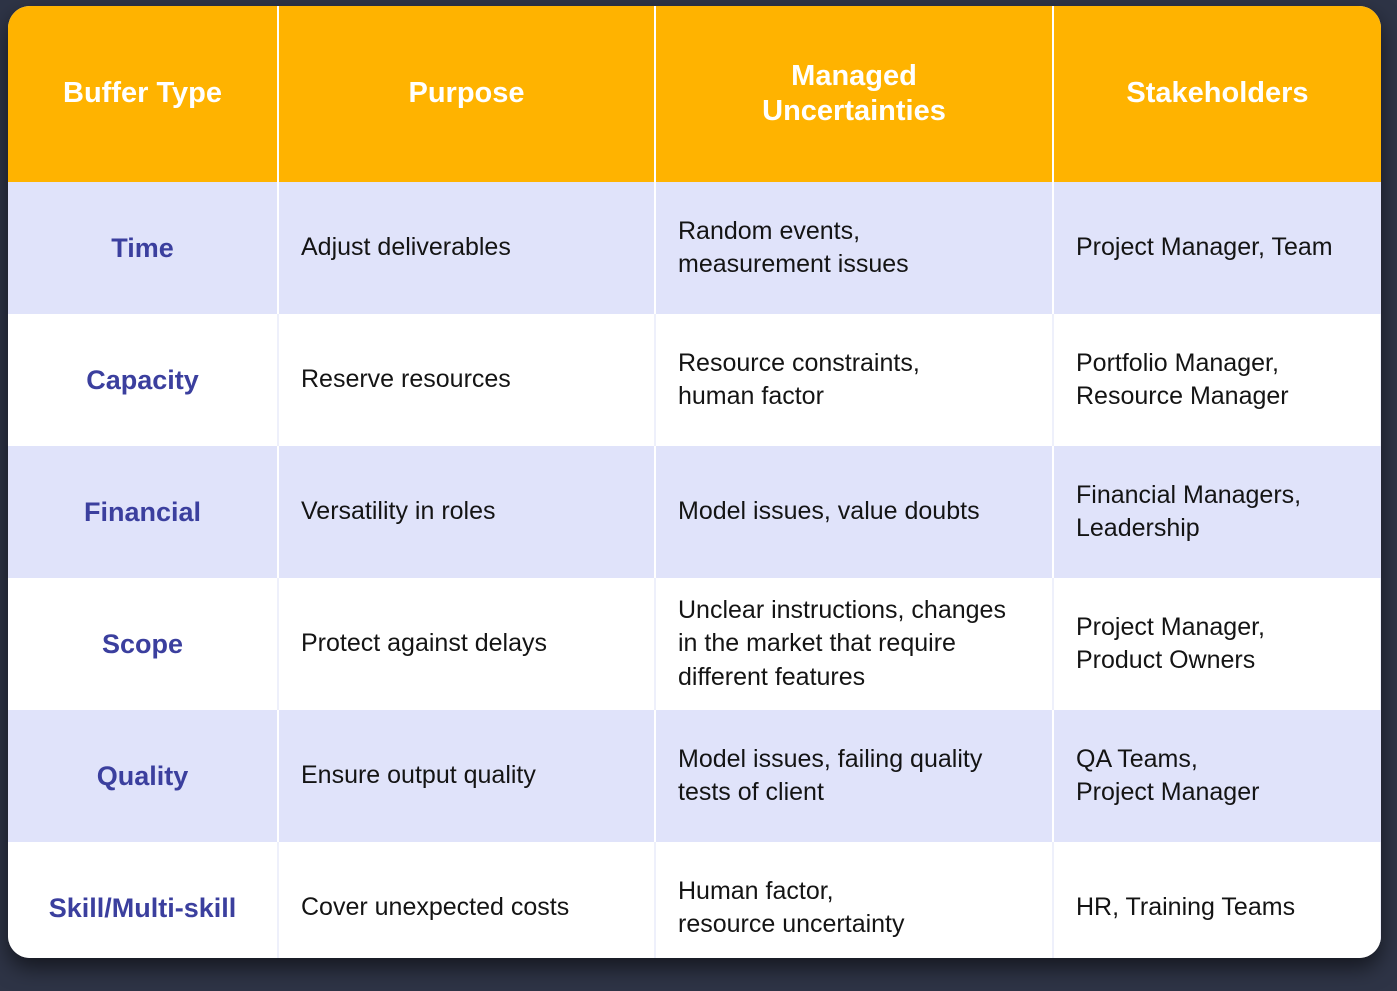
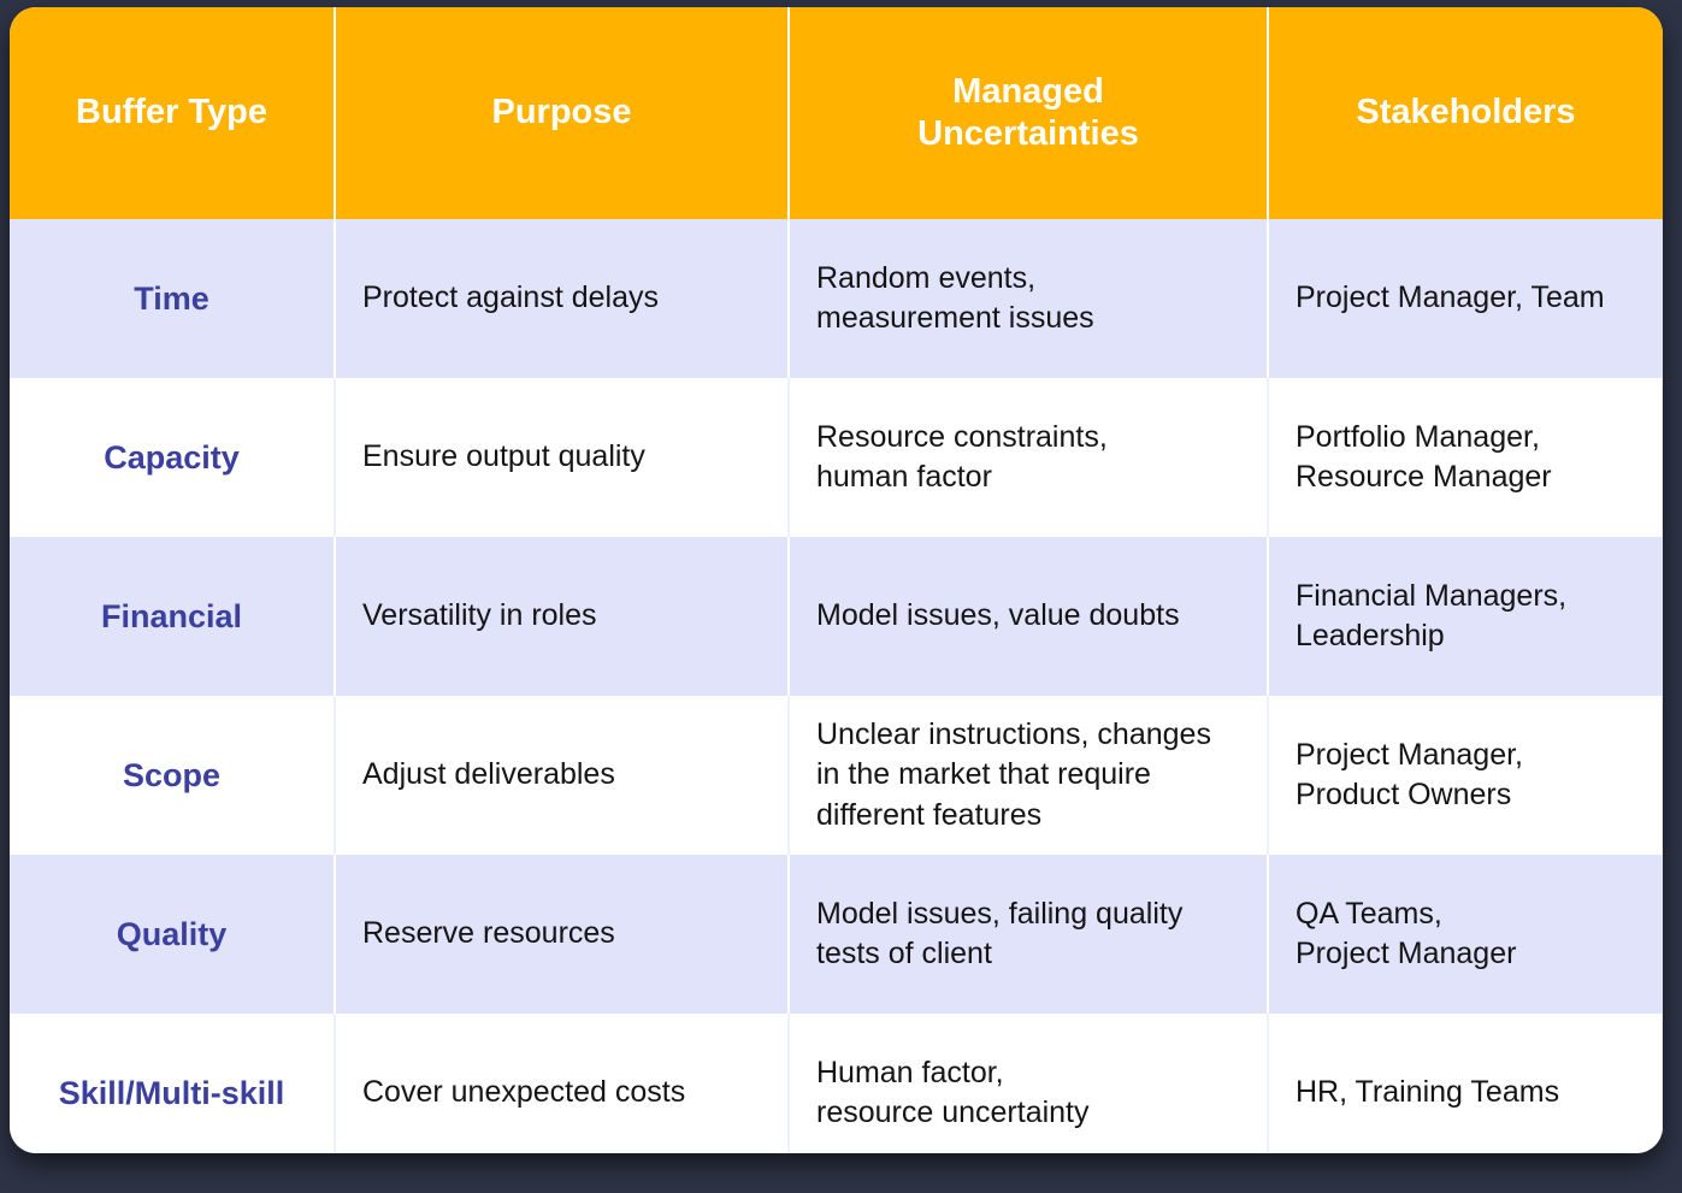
  Buffer Type	Purpose	Managed Uncertainties	Stakeholders
- Time	Adjust deliverables	Random events, measurement issues	Project Manager, Team
+ Time	Protect against delays	Random events, measurement issues	Project Manager, Team
- Capacity	Reserve resources	Resource constraints, human factor	Portfolio Manager, Resource Manager
+ Capacity	Ensure output quality	Resource constraints, human factor	Portfolio Manager, Resource Manager
  Financial	Versatility in roles	Model issues, value doubts	Financial Managers, Leadership
- Scope	Protect against delays	Unclear instructions, changes in the market that require different features	Project Manager, Product Owners
+ Scope	Adjust deliverables	Unclear instructions, changes in the market that require different features	Project Manager, Product Owners
- Quality	Ensure output quality	Model issues, failing quality tests of client	QA Teams, Project Manager
+ Quality	Reserve resources	Model issues, failing quality tests of client	QA Teams, Project Manager
  Skill/Multi-skill	Cover unexpected costs	Human factor, resource uncertainty	HR, Training Teams
